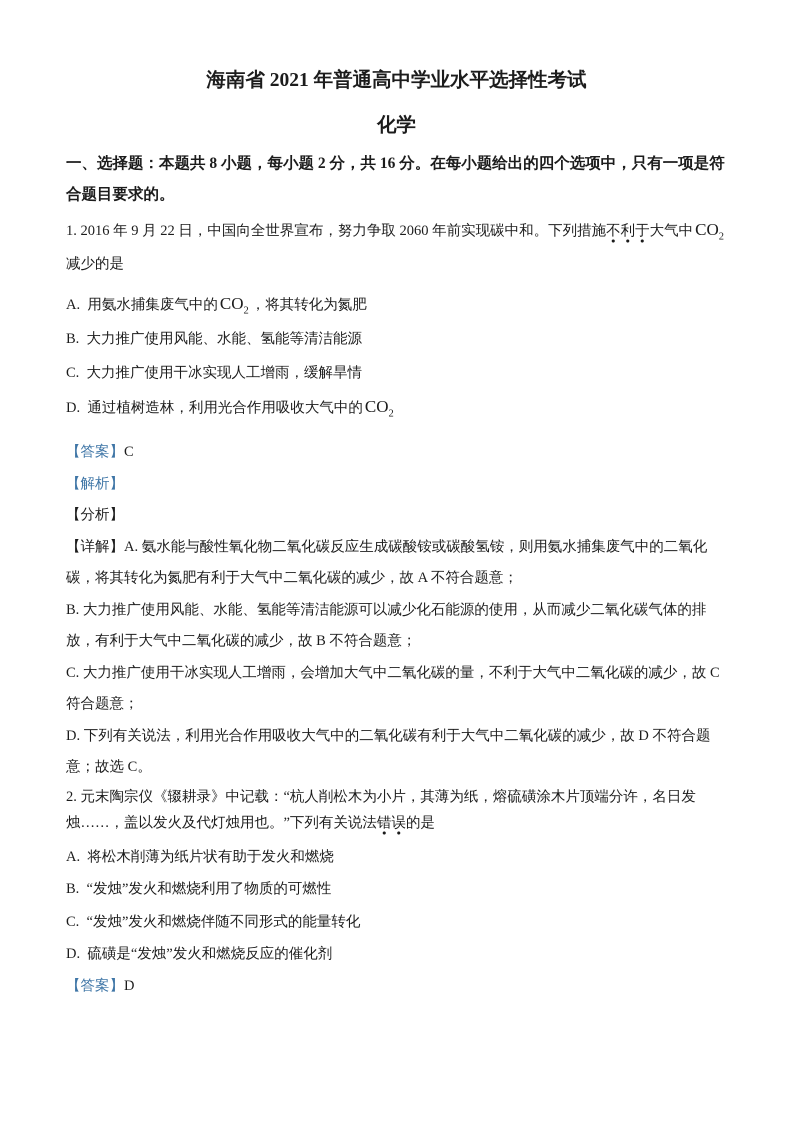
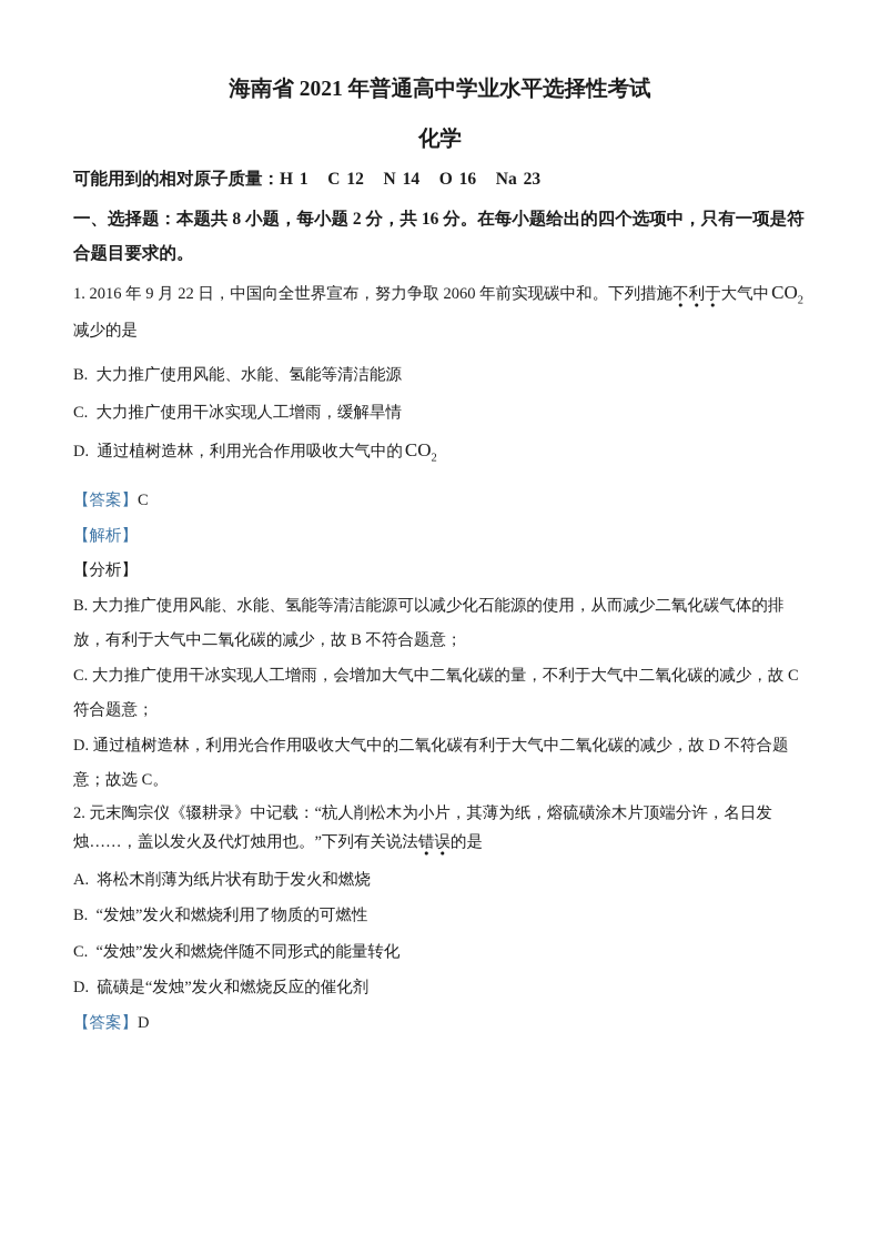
  海南省 2021 年普通高中学业水平选择性考试
  化学
+ 可能用到的相对原子质量：H 1 C 12 N 14 O 16 Na 23
  一、选择题：本题共 8 小题，每小题 2 分，共 16 分。在每小题给出的四个选项中，只有一项是符合题目要求的。
  1. 2016 年 9 月 22 日，中国向全世界宣布，努力争取 2060 年前实现碳中和。下列措施不利于大气中 CO2减少的是
- A. 用氨水捕集废气中的 CO2，将其转化为氮肥
  B. 大力推广使用风能、水能、氢能等清洁能源
  C. 大力推广使用干冰实现人工增雨，缓解旱情
  D. 通过植树造林，利用光合作用吸收大气中的 CO2
  【答案】C
  【解析】
  【分析】
- 【详解】A. 氨水能与酸性氧化物二氧化碳反应生成碳酸铵或碳酸氢铵，则用氨水捕集废气中的二氧化碳，将其转化为氮肥有利于大气中二氧化碳的减少，故 A 不符合题意；
  B. 大力推广使用风能、水能、氢能等清洁能源可以减少化石能源的使用，从而减少二氧化碳气体的排放，有利于大气中二氧化碳的减少，故 B 不符合题意；
  C. 大力推广使用干冰实现人工增雨，会增加大气中二氧化碳的量，不利于大气中二氧化碳的减少，故 C 符合题意；
- D. 下列有关说法，利用光合作用吸收大气中的二氧化碳有利于大气中二氧化碳的减少，故 D 不符合题意；故选 C。
+ D. 通过植树造林，利用光合作用吸收大气中的二氧化碳有利于大气中二氧化碳的减少，故 D 不符合题意；故选 C。
  2. 元末陶宗仪《辍耕录》中记载：“杭人削松木为小片，其薄为纸，熔硫磺涂木片顶端分许，名日发烛……，盖以发火及代灯烛用也。”下列有关说法错误的是
  A. 将松木削薄为纸片状有助于发火和燃烧
  B. “发烛”发火和燃烧利用了物质的可燃性
  C. “发烛”发火和燃烧伴随不同形式的能量转化
  D. 硫磺是“发烛”发火和燃烧反应的催化剂
  【答案】D
